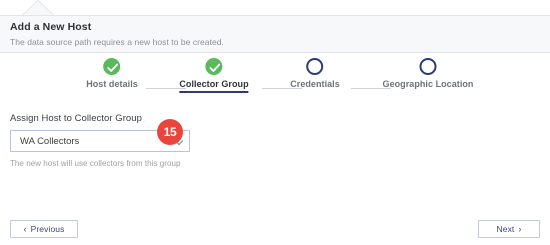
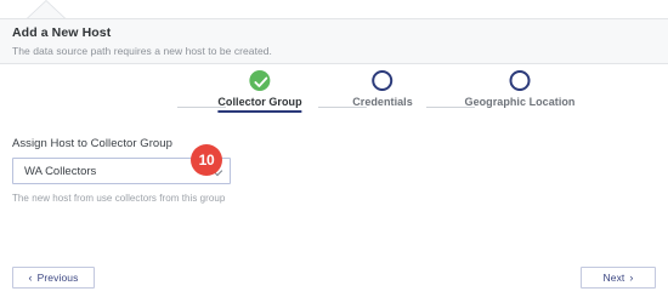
  Add a New Host
  The data source path requires a new host to be created.
- Host details
  Collector Group
  Credentials
  Geographic Location
  Assign Host to Collector Group
  WA Collectors
- The new host will use collectors from this group
+ The new host from use collectors from this group
- 15
+ 10
  ‹
  Previous
  Next
  ›
